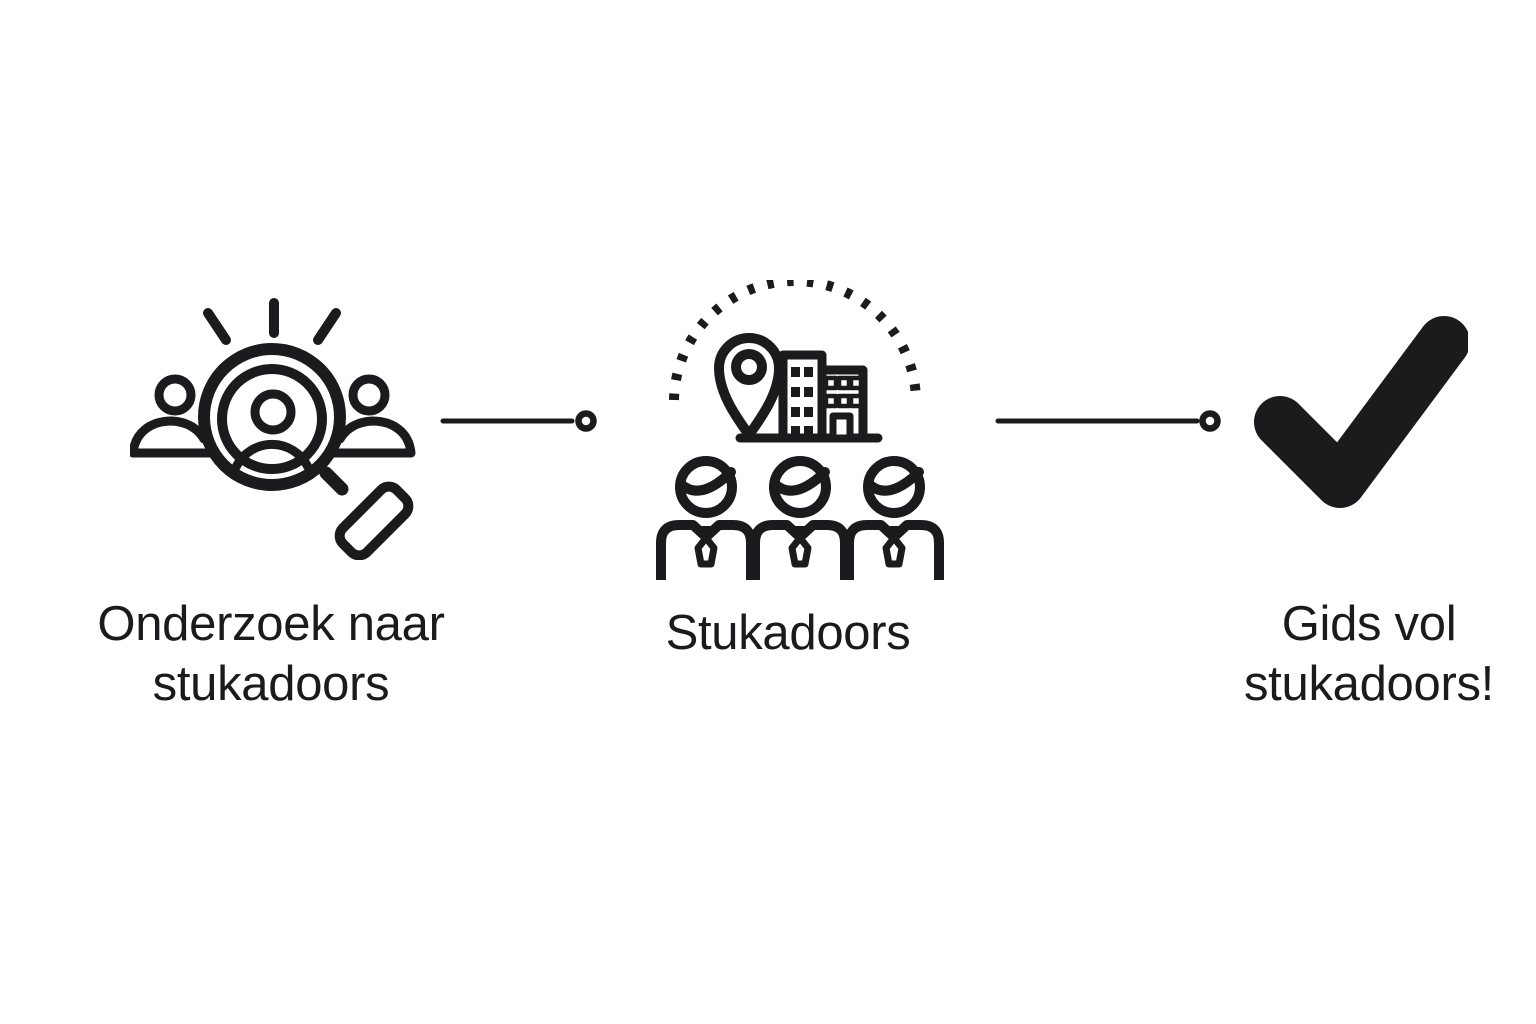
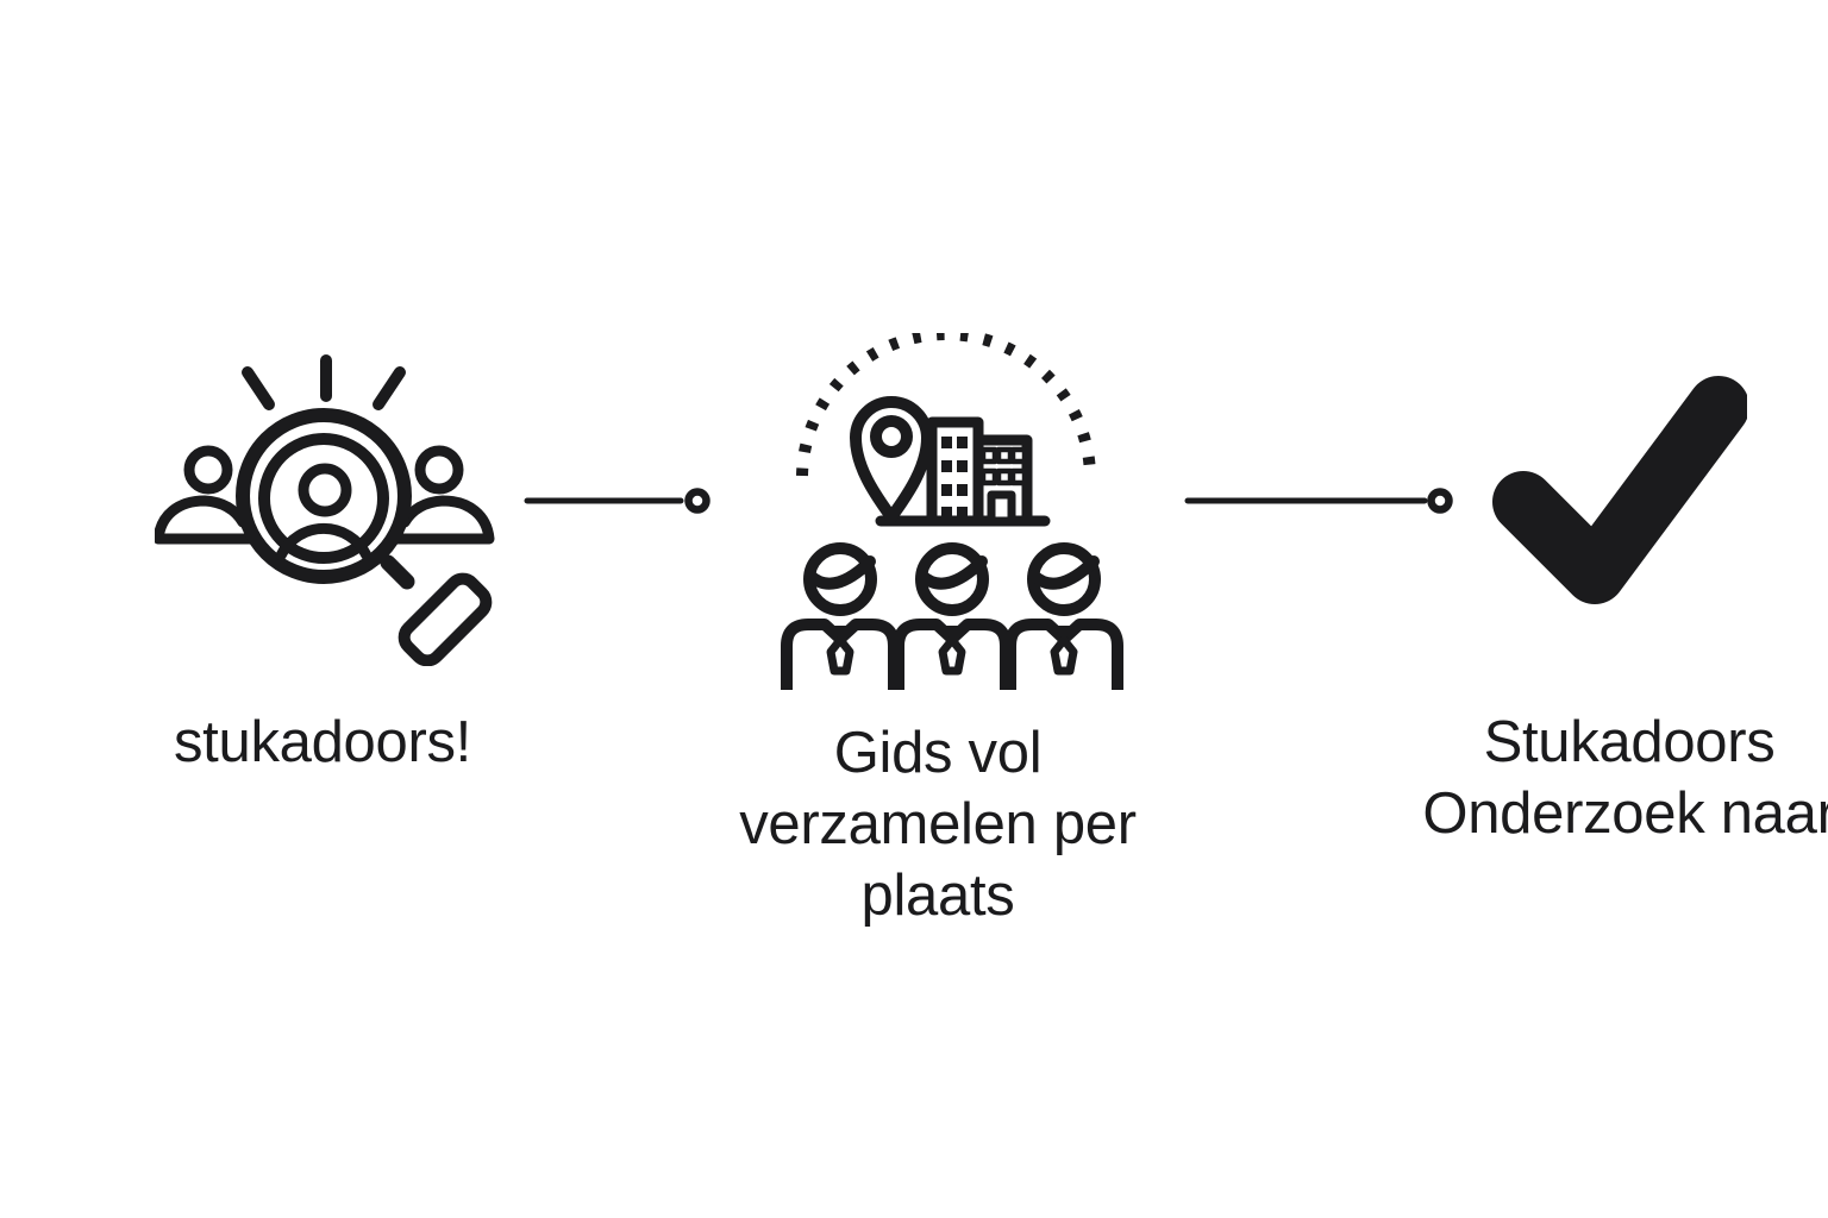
- Onderzoek naar
+ stukadoors!
- stukadoors
- Stukadoors
+ Gids vol
+ verzamelen per
+ plaats
- Gids vol
+ Stukadoors
- stukadoors!
+ Onderzoek naar
